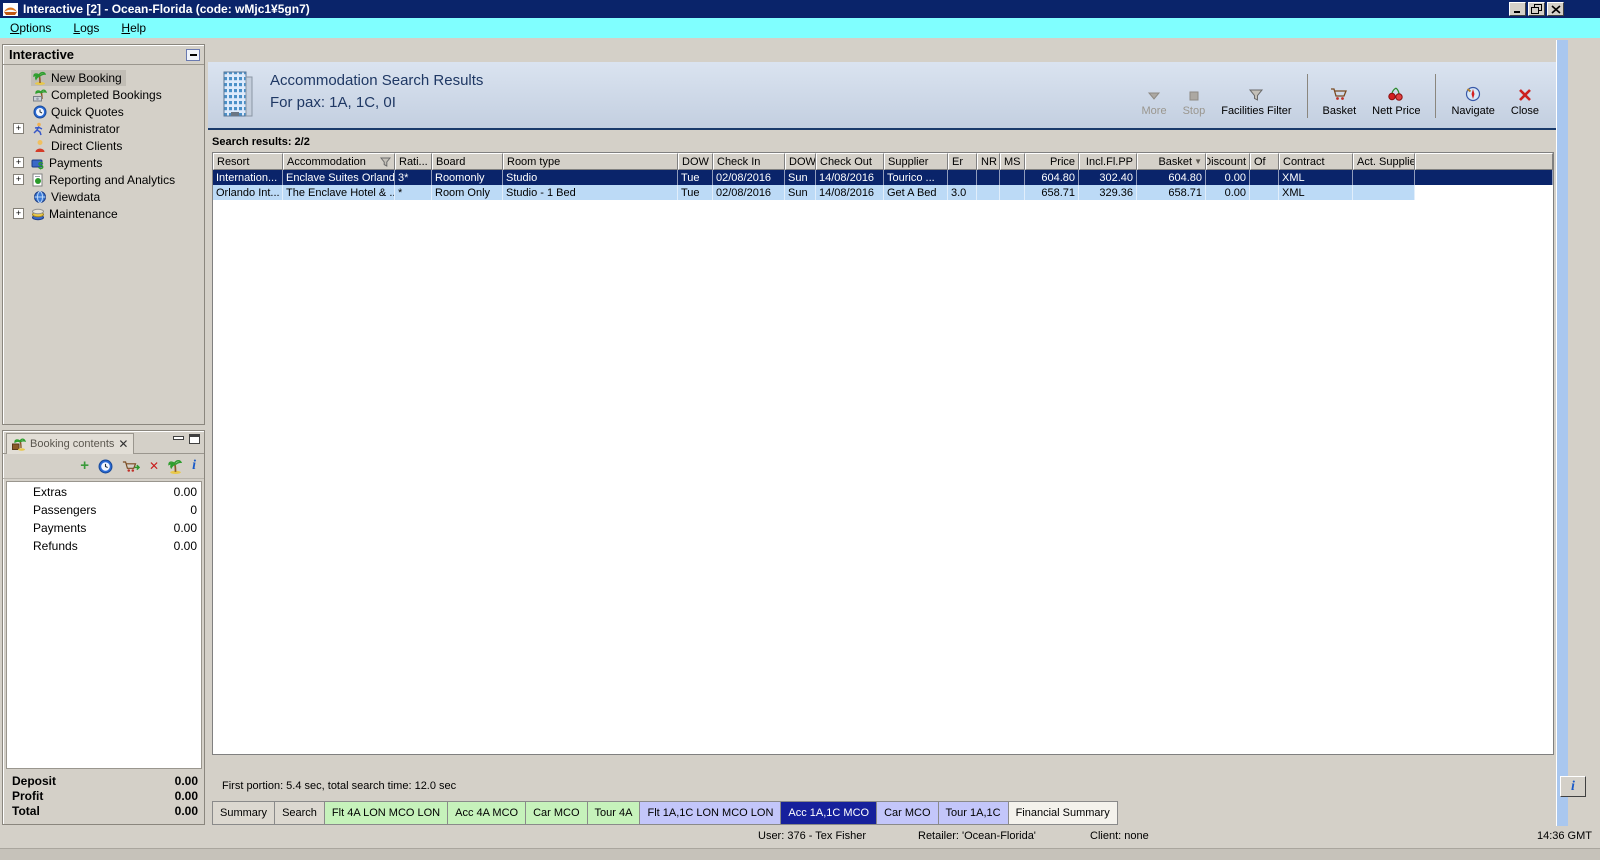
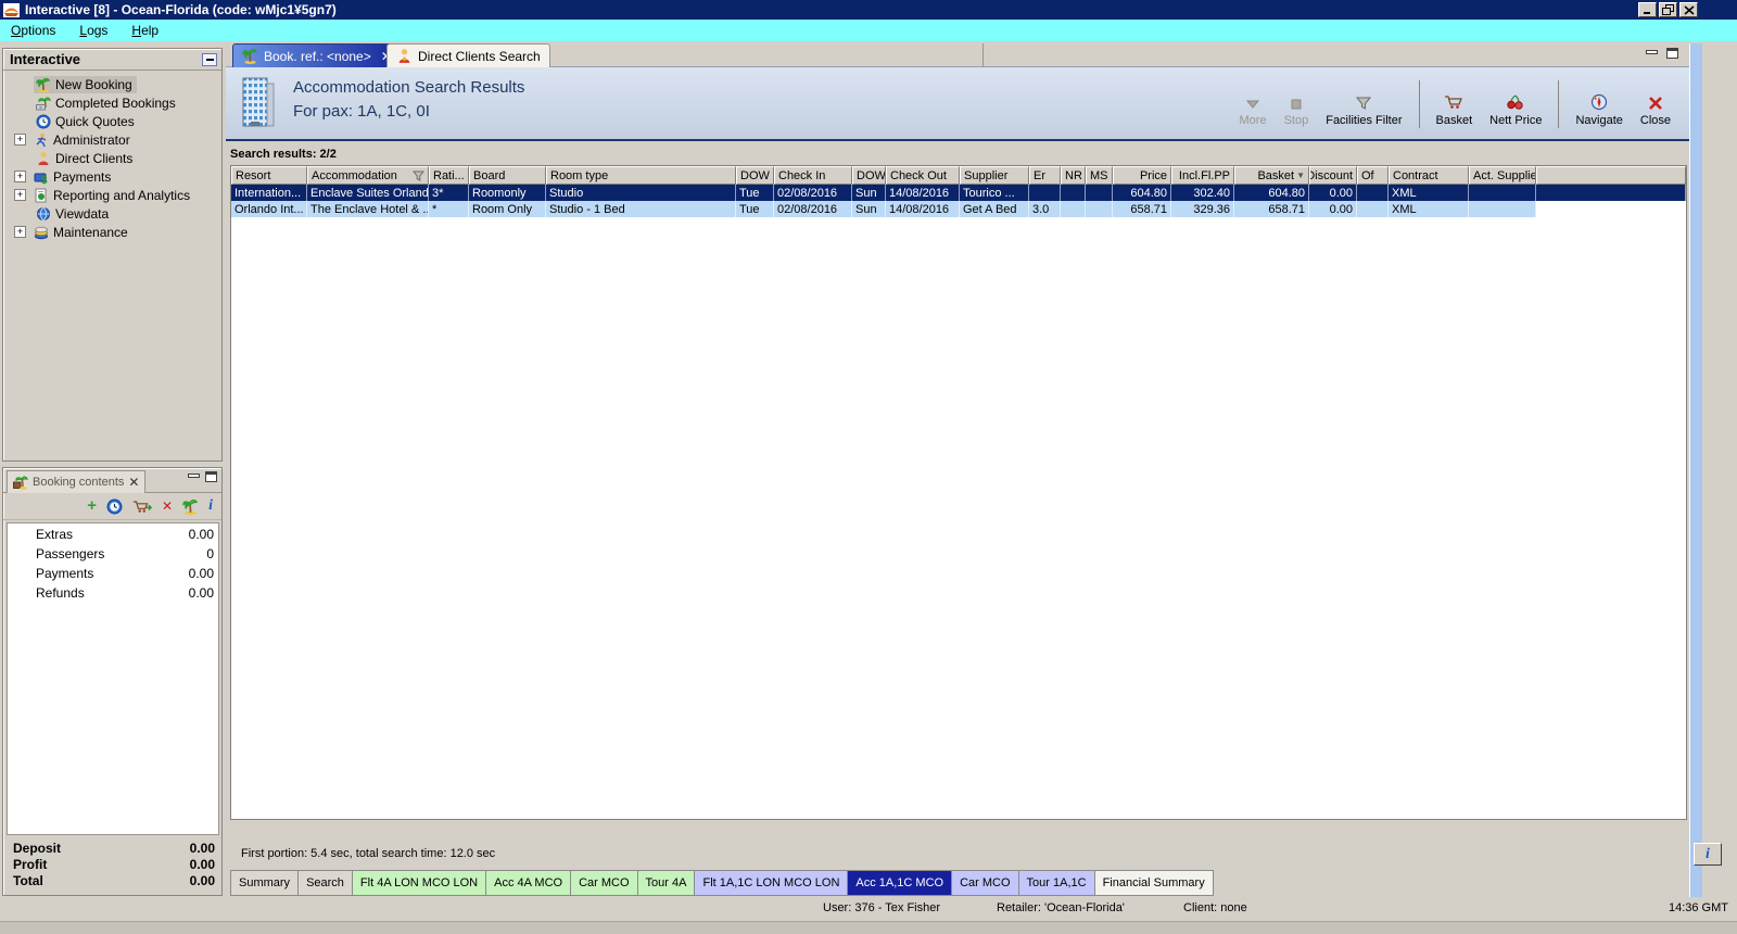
- Interactive [2] - Ocean-Florida (code: wMjc1¥5gn7)
+ Interactive [8] - Ocean-Florida (code: wMjc1¥5gn7)
  Options
  Logs
  Help
  Interactive
  New Booking
  Completed Bookings
  Quick Quotes
  +
  Administrator
  Direct Clients
  +
  $
  Payments
  +
  Reporting and Analytics
  Viewdata
  +
  Maintenance
  Booking contents
  ✕
  +
  ✕
  i
  Extras
  0.00
  Passengers
  0
  Payments
  0.00
  Refunds
  0.00
  Deposit
  0.00
  Profit
  0.00
  Total
  0.00
+ Book. ref.: <none>
+ Direct Clients Search
  Accommodation Search Results
  For pax: 1A, 1C, 0I
  More
  Stop
  Facilities Filter
  Basket
  Nett Price
  Navigate
  Close
  Search results: 2/2
  Resort
  Accommodation
  Rati...
  Board
  Room type
  DOW
  Check In
  DOW
  Check Out
  Supplier
  Er
  NR
  MS
  Price
  Incl.Fl.PP
  Basket
  ▼
  Discount
  Of
  Contract
  Act. Supplie
  Internation...
  Enclave Suites Orland
  3*
  Roomonly
  Studio
  Tue
  02/08/2016
  Sun
  14/08/2016
  Tourico ...
  604.80
  302.40
  604.80
  0.00
  XML
  Orlando Int...
  The Enclave Hotel & ..
  *
  Room Only
  Studio - 1 Bed
  Tue
  02/08/2016
  Sun
  14/08/2016
  Get A Bed
  3.0
  658.71
  329.36
  658.71
  0.00
  XML
  First portion: 5.4 sec, total search time: 12.0 sec
  Summary
  Search
  Flt 4A LON MCO LON
  Acc 4A MCO
  Car MCO
  Tour 4A
  Flt 1A,1C LON MCO LON
  Acc 1A,1C MCO
  Car MCO
  Tour 1A,1C
  Financial Summary
  i
  User: 376 - Tex Fisher
  Retailer: 'Ocean-Florida'
  Client: none
  14:36 GMT
